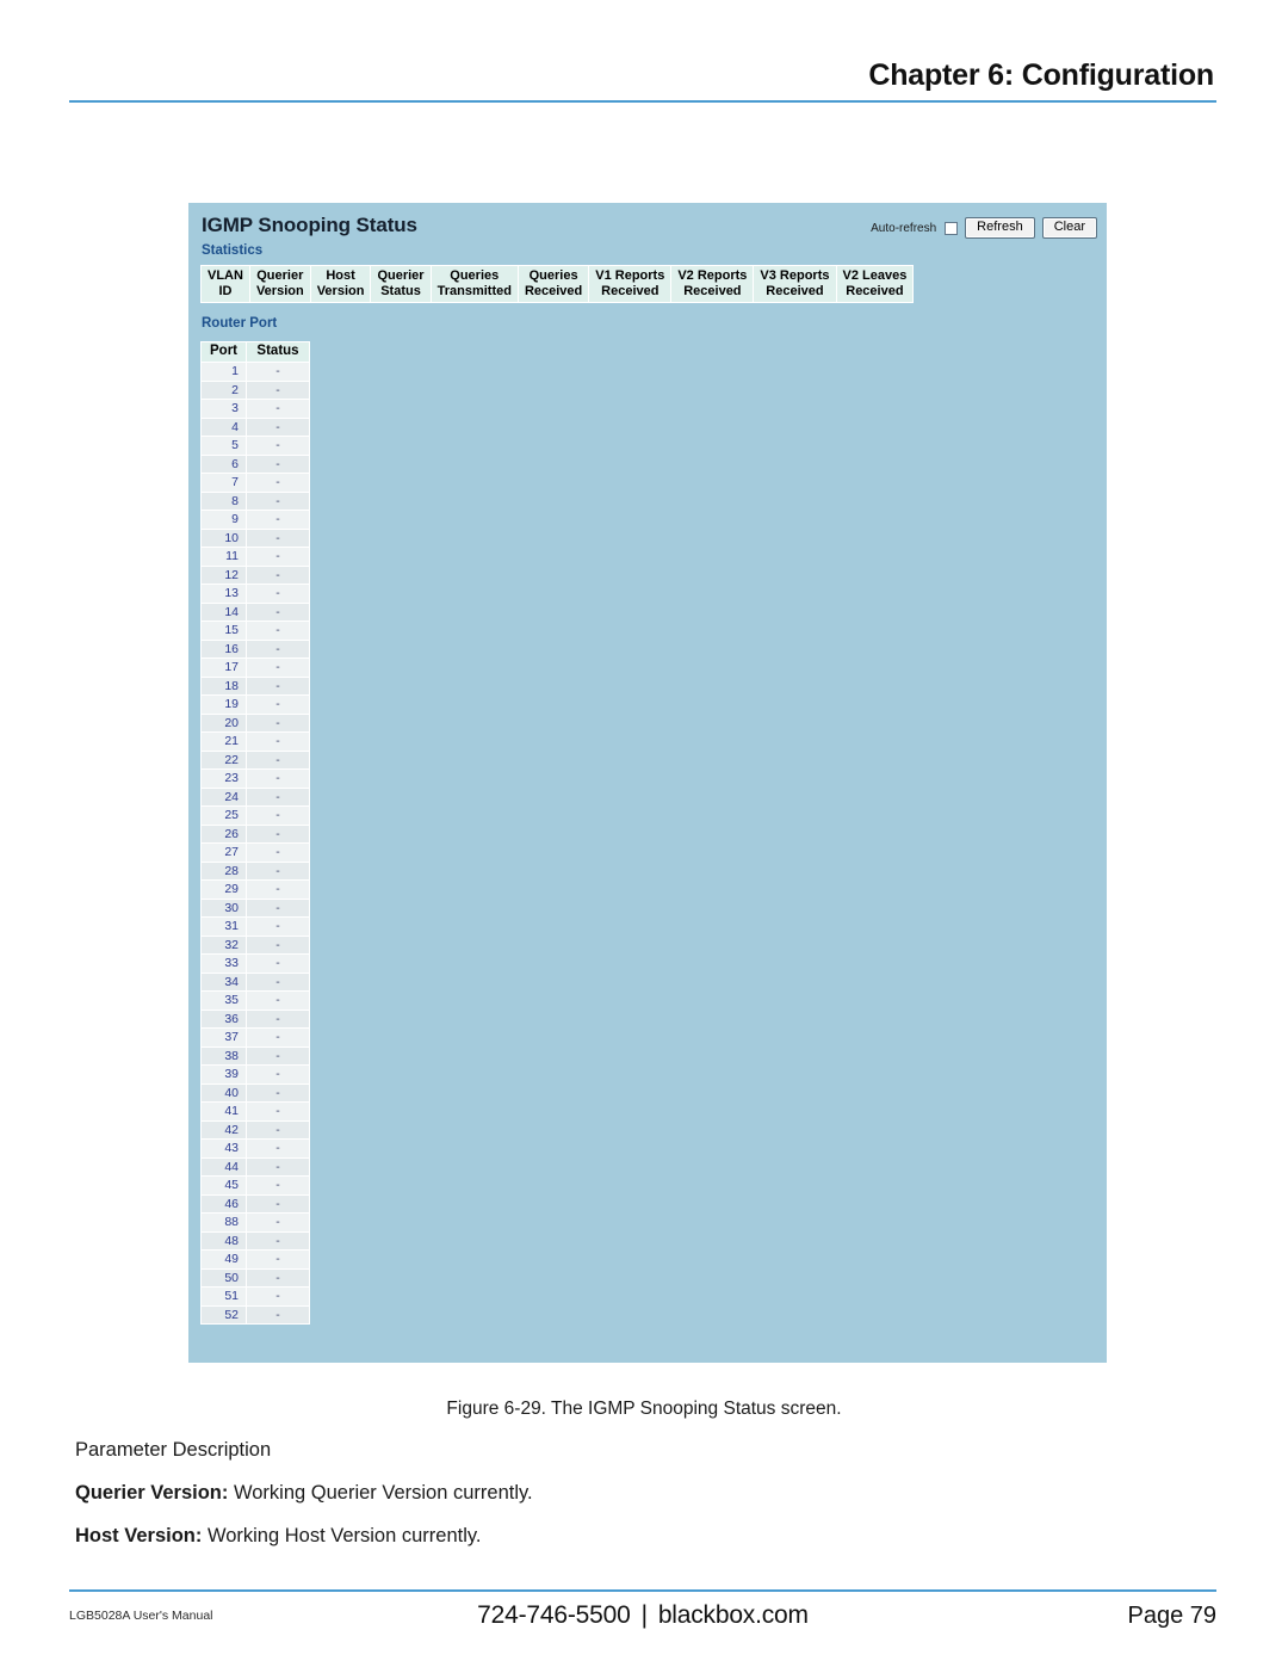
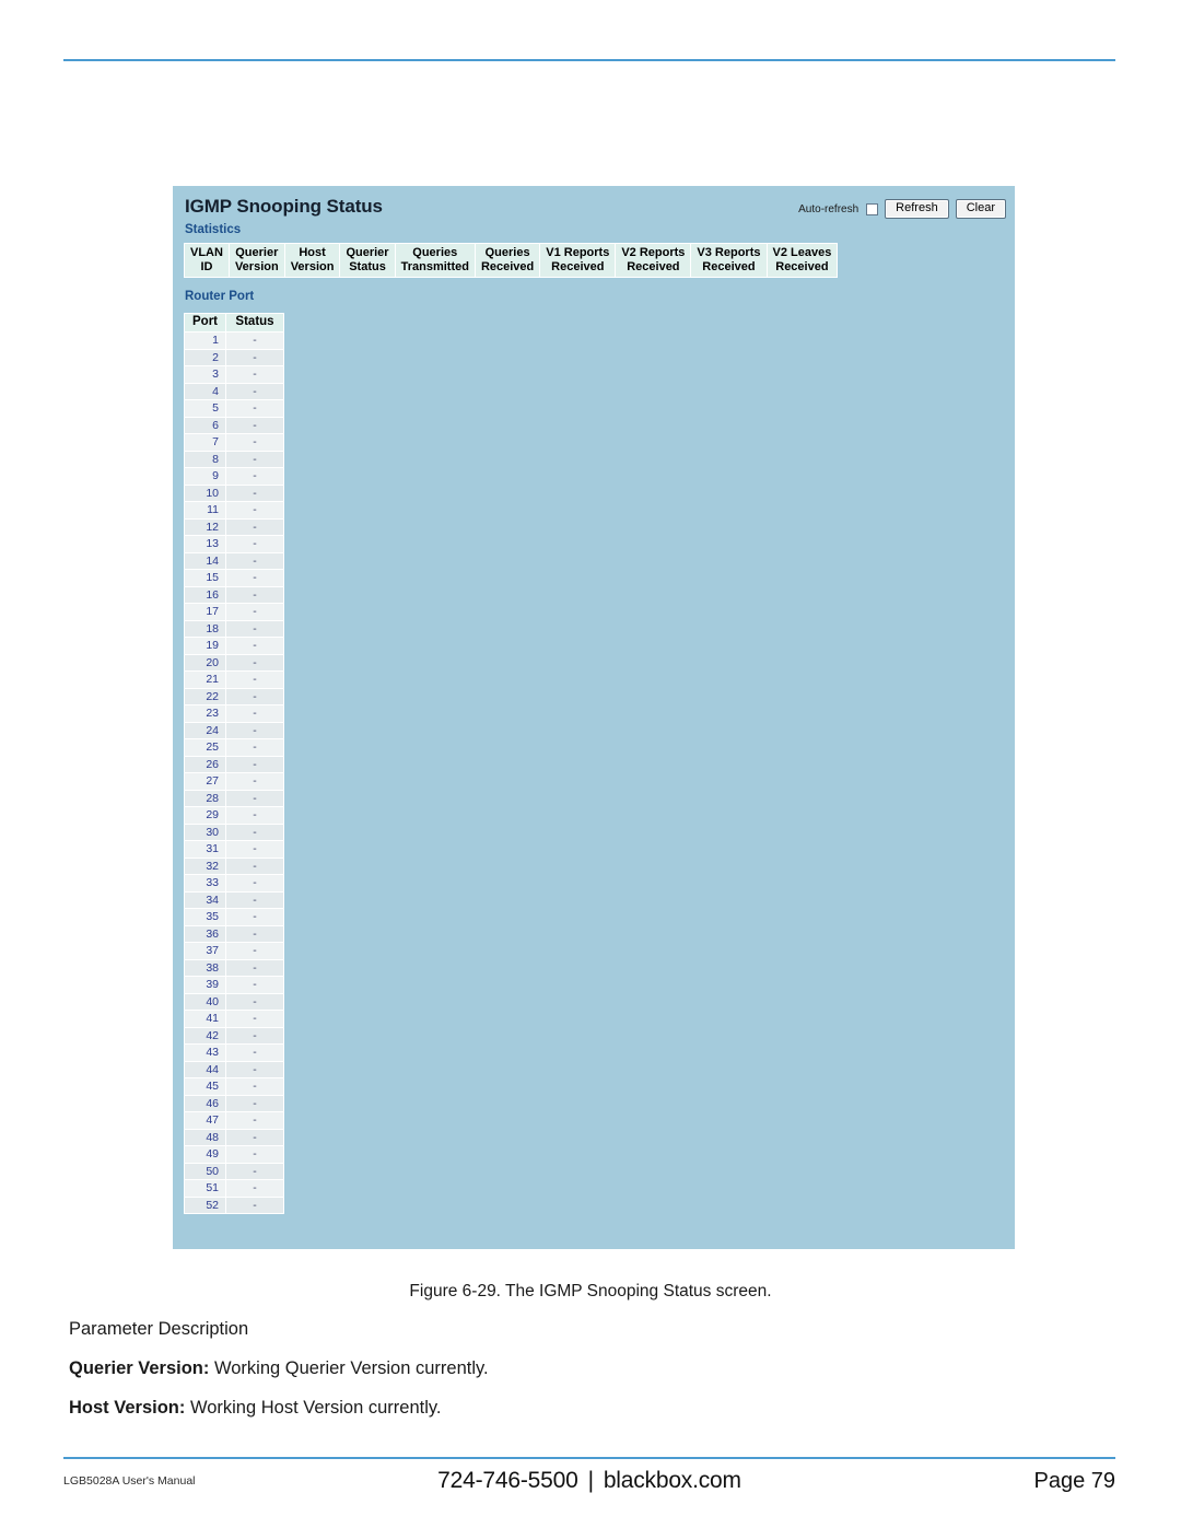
- Chapter 6: Configuration
  IGMP Snooping Status
  Auto-refresh
  Refresh
  Clear
  Statistics
  VLANID	QuerierVersion	HostVersion	QuerierStatus	QueriesTransmitted	QueriesReceived	V1 ReportsReceived	V2 ReportsReceived	V3 ReportsReceived	V2 LeavesReceived
  Router Port
  Port	Status
  1	-
  2	-
  3	-
  4	-
  5	-
  6	-
  7	-
  8	-
  9	-
  10	-
  11	-
  12	-
  13	-
  14	-
  15	-
  16	-
  17	-
  18	-
  19	-
  20	-
  21	-
  22	-
  23	-
  24	-
  25	-
  26	-
  27	-
  28	-
  29	-
  30	-
  31	-
  32	-
  33	-
  34	-
  35	-
  36	-
  37	-
  38	-
  39	-
  40	-
  41	-
  42	-
  43	-
  44	-
  45	-
  46	-
- 88	-
+ 47	-
  48	-
  49	-
  50	-
  51	-
  52	-
  Figure 6-29. The IGMP Snooping Status screen.
  Parameter Description
  Querier Version: Working Querier Version currently.
  Host Version: Working Host Version currently.
  LGB5028A User's Manual
  724-746-5500 | blackbox.com
  Page 79
